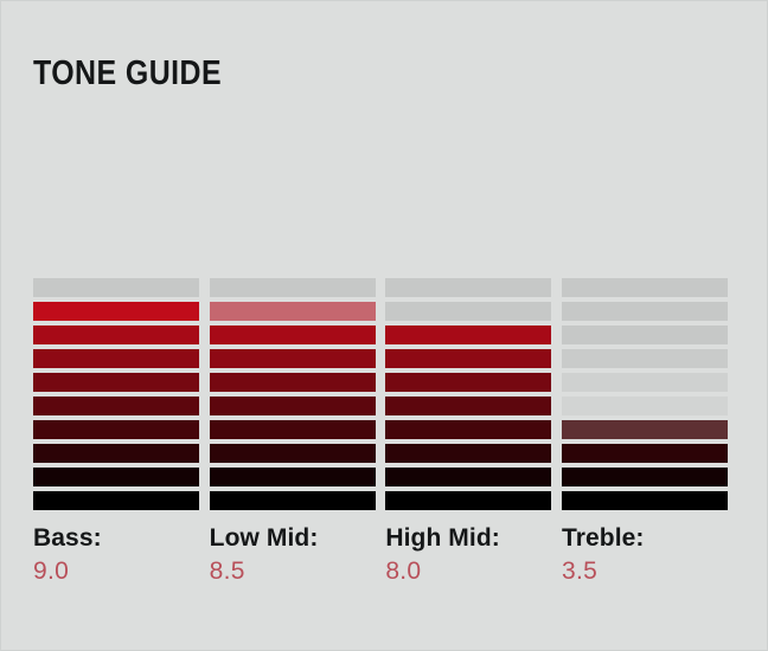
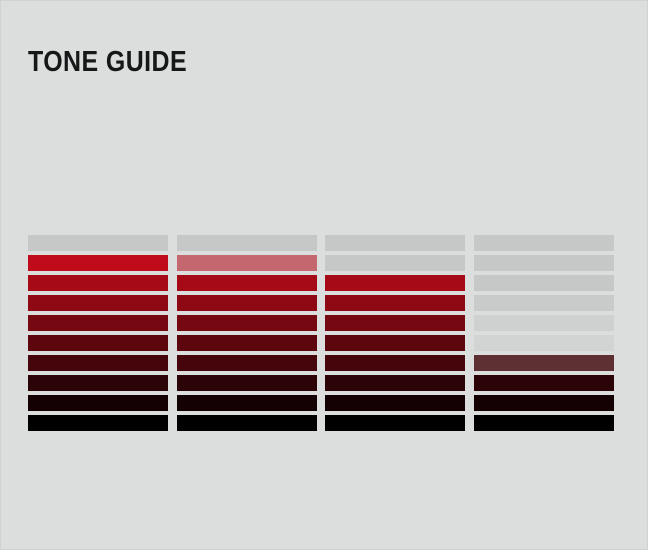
  TONE GUIDE
- Bass:
- 9.0
- Low Mid:
- 8.5
- High Mid:
- 8.0
- Treble:
- 3.5
